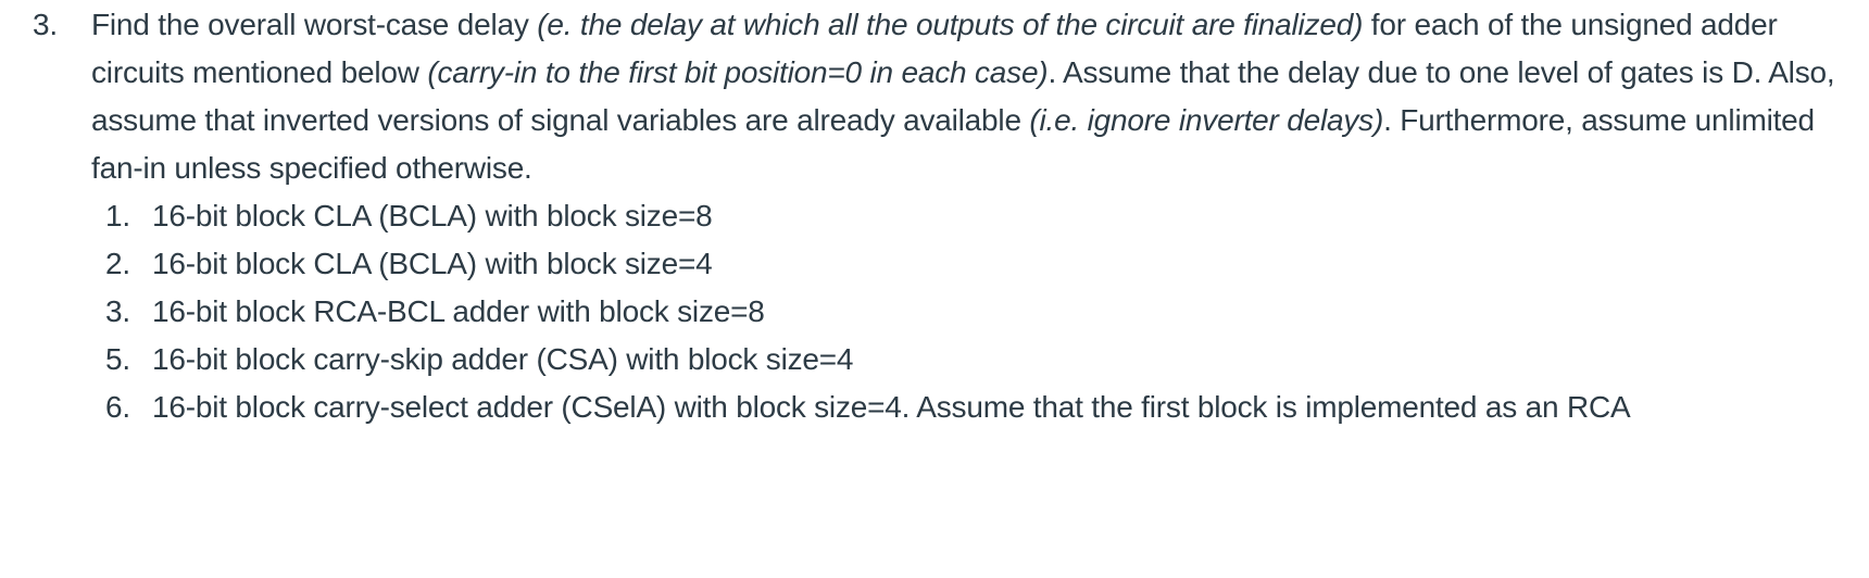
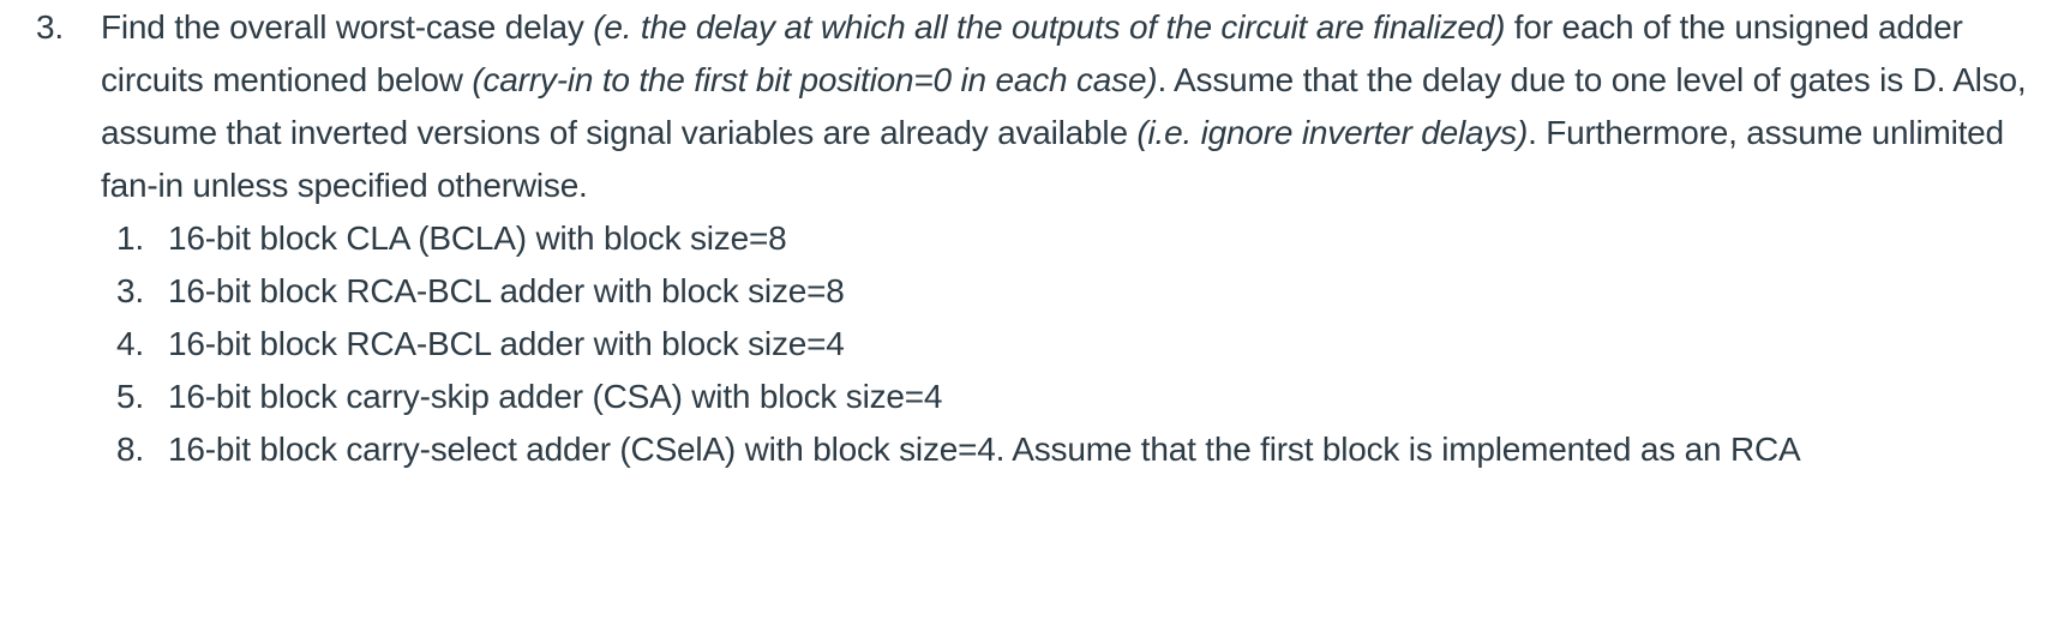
  3.
  Find the overall worst-case delay (e. the delay at which all the outputs of the circuit are finalized) for each of the unsigned adder circuits mentioned below (carry-in to the first bit position=0 in each case). Assume that the delay due to one level of gates is D. Also, assume that inverted versions of signal variables are already available (i.e. ignore inverter delays). Furthermore, assume unlimited fan-in unless specified otherwise.
  1.
  16-bit block CLA (BCLA) with block size=8
- 2.
- 16-bit block CLA (BCLA) with block size=4
  3.
  16-bit block RCA-BCL adder with block size=8
+ 4.
+ 16-bit block RCA-BCL adder with block size=4
  5.
  16-bit block carry-skip adder (CSA) with block size=4
- 6.
+ 8.
  16-bit block carry-select adder (CSelA) with block size=4. Assume that the first block is implemented as an RCA
